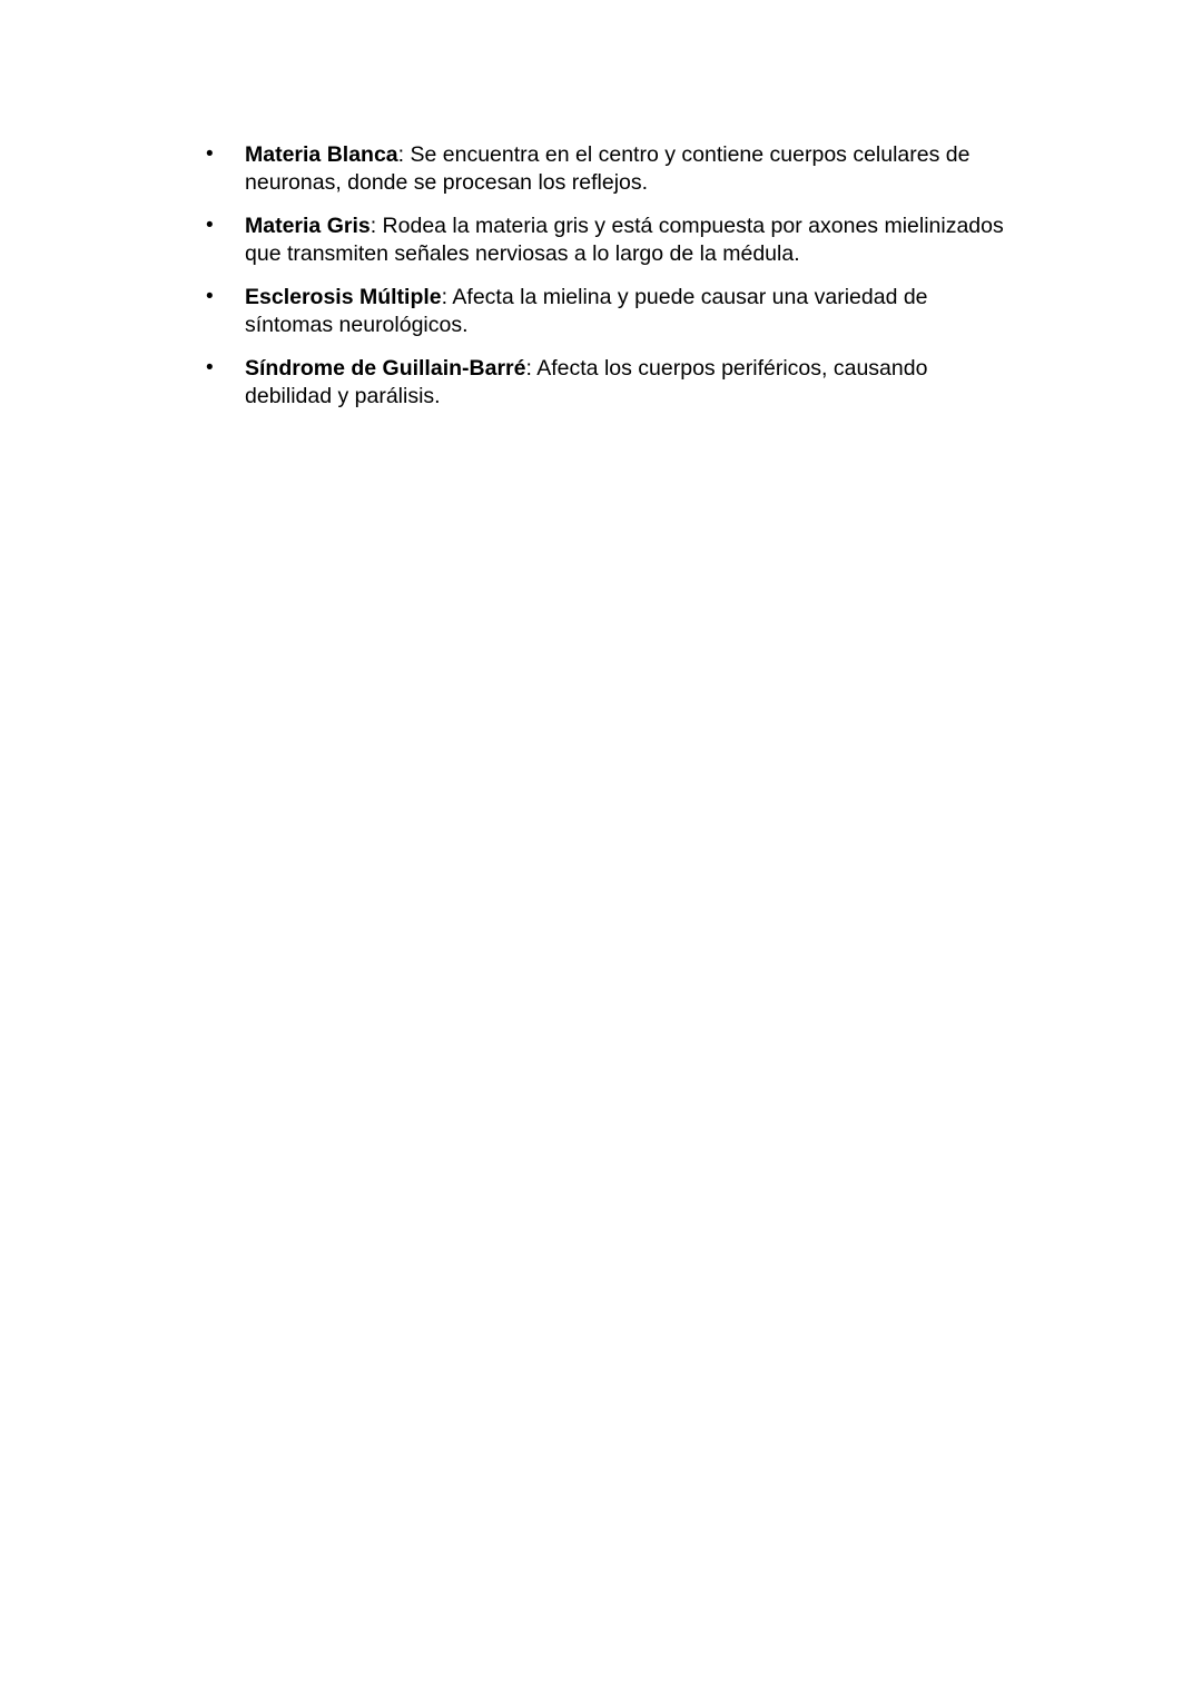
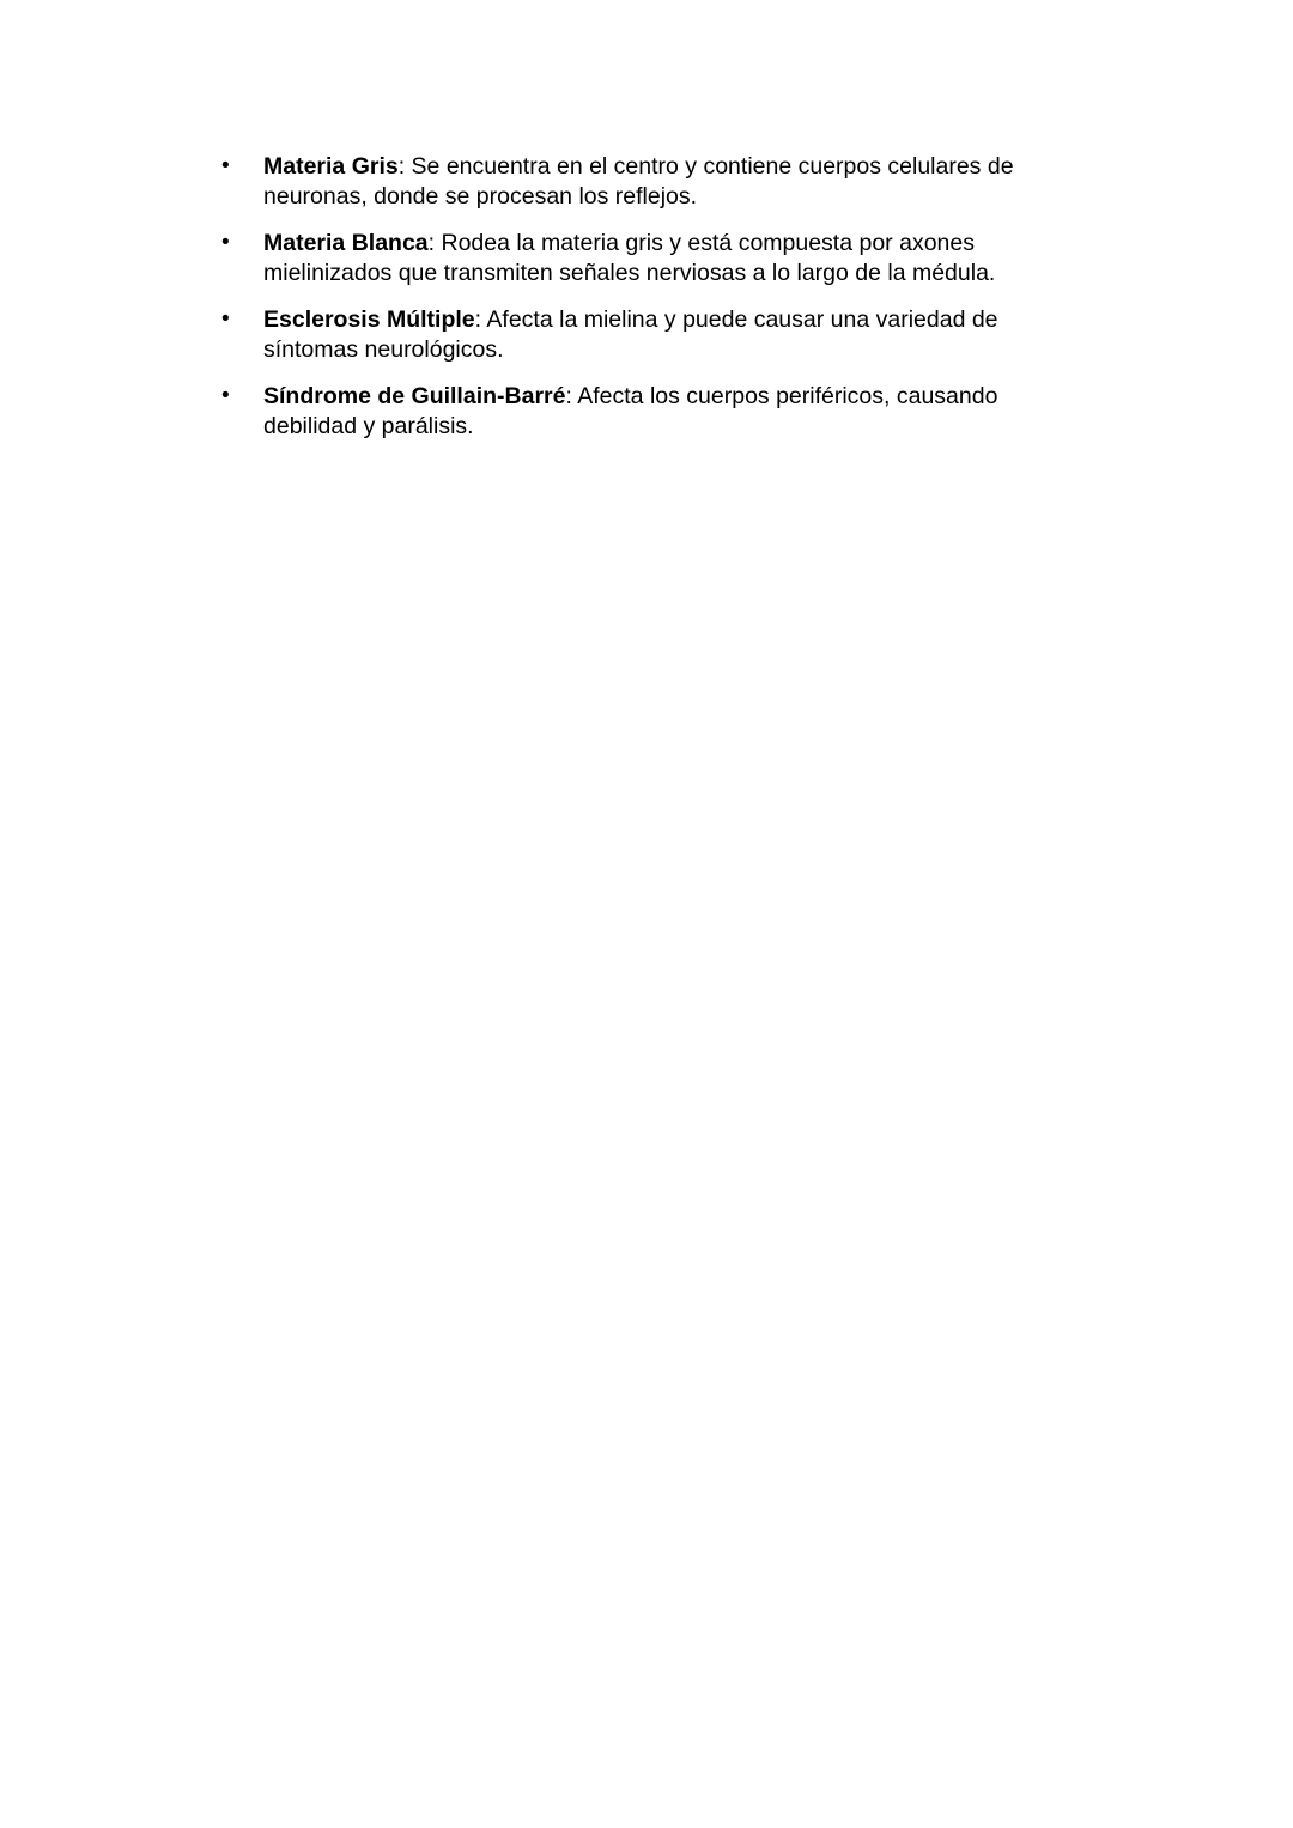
  •
- Materia Blanca: Se encuentra en el centro y contiene cuerpos celulares de neuronas, donde se procesan los reflejos.
+ Materia Gris: Se encuentra en el centro y contiene cuerpos celulares de neuronas, donde se procesan los reflejos.
  •
- Materia Gris: Rodea la materia gris y está compuesta por axones mielinizados que transmiten señales nerviosas a lo largo de la médula.
+ Materia Blanca: Rodea la materia gris y está compuesta por axones mielinizados que transmiten señales nerviosas a lo largo de la médula.
  •
  Esclerosis Múltiple: Afecta la mielina y puede causar una variedad de síntomas neurológicos.
  •
  Síndrome de Guillain-Barré: Afecta los cuerpos periféricos, causando debilidad y parálisis.
